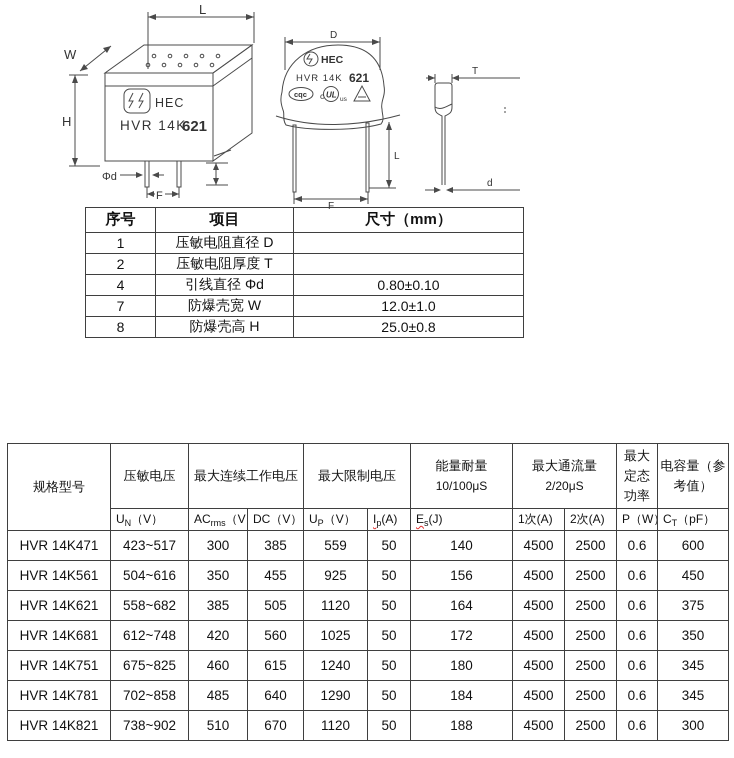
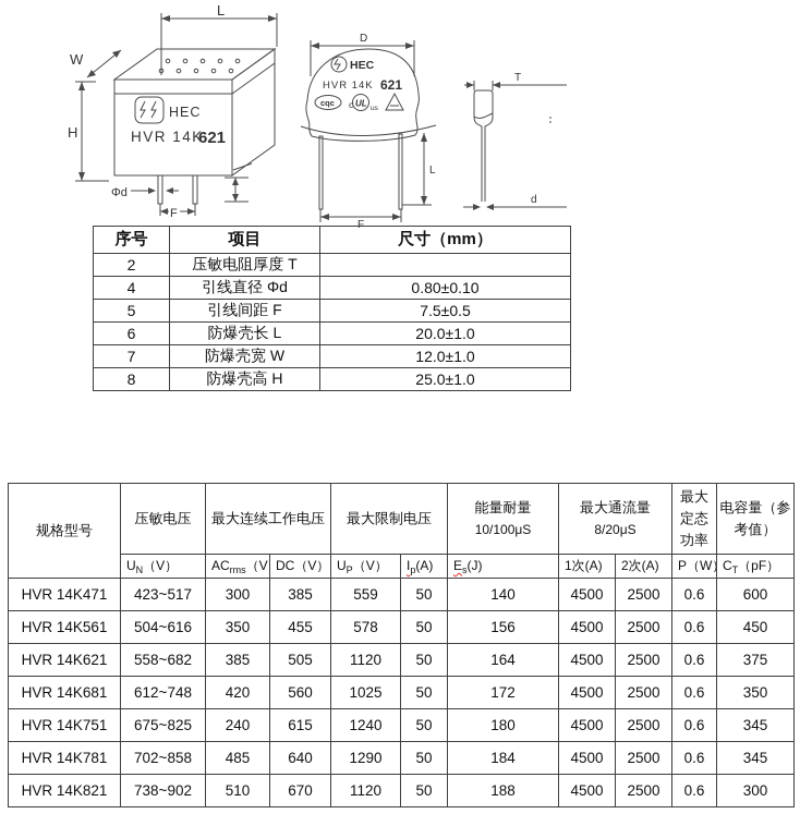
  L
  W
  H
  Φd
  F
  HEC
  HVR 14K
  621
  D
  L
  F
  HEC
  HVR 14K
  621
  cqc
  c
  UL
  T
  d
  序号	项目	尺寸（mm）
- 1	压敏电阻直径 D
  2	压敏电阻厚度 T
  4	引线直径 Φd	0.80±0.10
+ 5	引线间距 F	7.5±0.5
+ 6	防爆壳长 L	20.0±1.0
  7	防爆壳宽 W	12.0±1.0
- 8	防爆壳高 H	25.0±0.8
+ 8	防爆壳高 H	25.0±1.0
- 规格型号	压敏电压	最大连续工作电压	最大限制电压	能量耐量 10/100μS	最大通流量 2/20μS	最大定态功率	电容量（参考值）
+ 规格型号	压敏电压	最大连续工作电压	最大限制电压	能量耐量 10/100μS	最大通流量 8/20μS	最大定态功率	电容量（参考值）
  UN（V）	ACrms（V	DC（V）	UP（V）	Ip(A)	Es(J)	1次(A)	2次(A)	P（W	CT（pF）
  HVR 14K471	423~517	300	385	559	50	140	4500	2500	0.6	600
- HVR 14K561	504~616	350	455	925	50	156	4500	2500	0.6	450
+ HVR 14K561	504~616	350	455	578	50	156	4500	2500	0.6	450
  HVR 14K621	558~682	385	505	1120	50	164	4500	2500	0.6	375
  HVR 14K681	612~748	420	560	1025	50	172	4500	2500	0.6	350
- HVR 14K751	675~825	460	615	1240	50	180	4500	2500	0.6	345
+ HVR 14K751	675~825	240	615	1240	50	180	4500	2500	0.6	345
  HVR 14K781	702~858	485	640	1290	50	184	4500	2500	0.6	345
  HVR 14K821	738~902	510	670	1120	50	188	4500	2500	0.6	300
